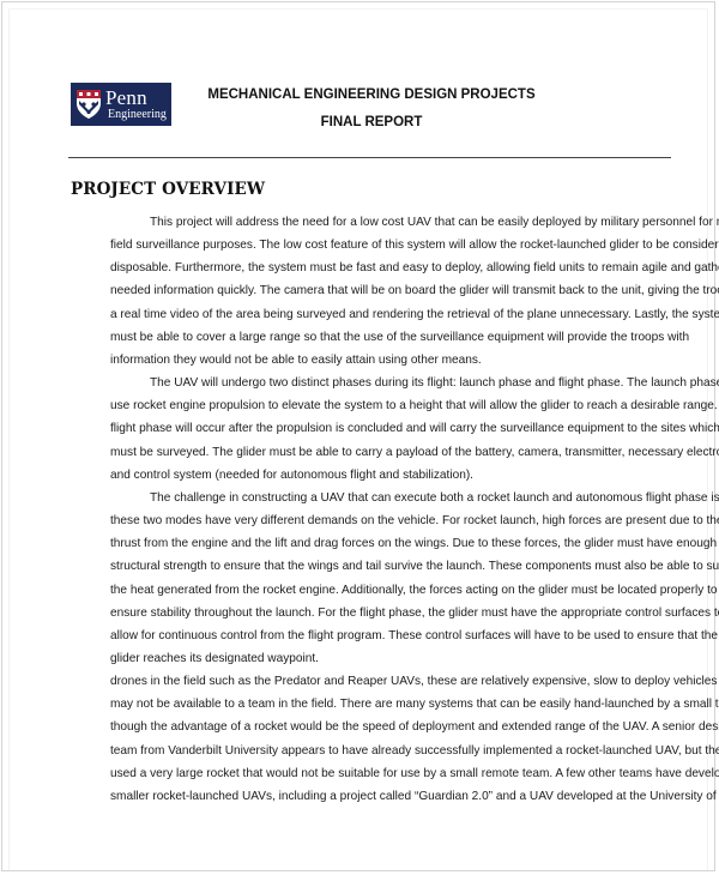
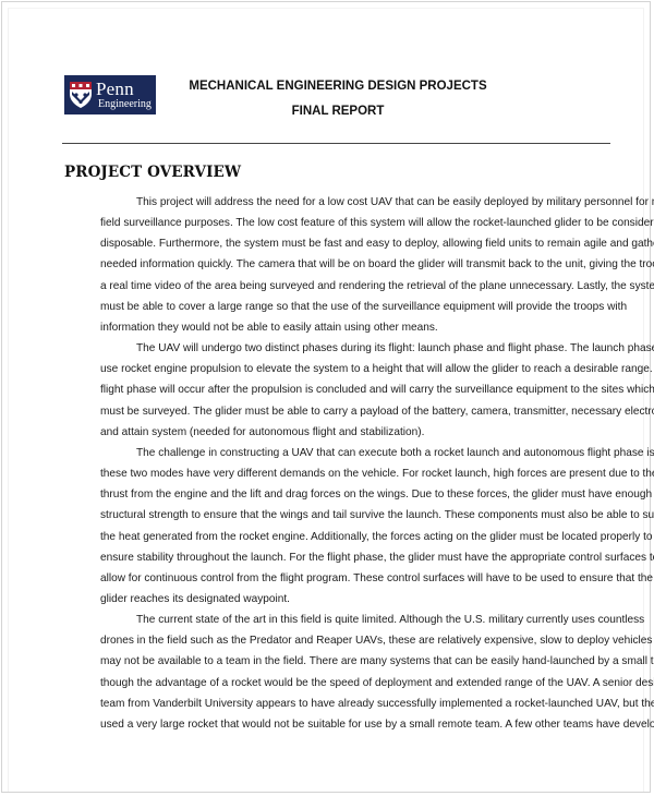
  Penn
  Engineering
  MECHANICAL ENGINEERING DESIGN PROJECTS
  FINAL REPORT
  PROJECT OVERVIEW
  This project will address the need for a low cost UAV that can be easily deployed by military personnel for
  field surveillance purposes. The low cost feature of this system will allow the rocket-launched glider to be consider
  disposable. Furthermore, the system must be fast and easy to deploy, allowing field units to remain agile and gath
  needed information quickly. The camera that will be on board the glider will transmit back to the unit, giving the tro
  a real time video of the area being surveyed and rendering the retrieval of the plane unnecessary. Lastly, the syste
  must be able to cover a large range so that the use of the surveillance equipment will provide the troops with
  information they would not be able to easily attain using other means.
  The UAV will undergo two distinct phases during its flight: launch phase and flight phase. The launch phas
  use rocket engine propulsion to elevate the system to a height that will allow the glider to reach a desirable range.
  flight phase will occur after the propulsion is concluded and will carry the surveillance equipment to the sites which
  must be surveyed. The glider must be able to carry a payload of the battery, camera, transmitter, necessary electr
- and control system (needed for autonomous flight and stabilization).
+ and attain system (needed for autonomous flight and stabilization).
  The challenge in constructing a UAV that can execute both a rocket launch and autonomous flight phase is
  these two modes have very different demands on the vehicle. For rocket launch, high forces are present due to th
  thrust from the engine and the lift and drag forces on the wings. Due to these forces, the glider must have enough
  structural strength to ensure that the wings and tail survive the launch. These components must also be able to su
  the heat generated from the rocket engine. Additionally, the forces acting on the glider must be located properly to
  ensure stability throughout the launch. For the flight phase, the glider must have the appropriate control surfaces t
  allow for continuous control from the flight program. These control surfaces will have to be used to ensure that the
  glider reaches its designated waypoint.
+ The current state of the art in this field is quite limited. Although the U.S. military currently uses countless
  drones in the field such as the Predator and Reaper UAVs, these are relatively expensive, slow to deploy vehicles
  may not be available to a team in the field. There are many systems that can be easily hand-launched by a small t
  though the advantage of a rocket would be the speed of deployment and extended range of the UAV. A senior des
  team from Vanderbilt University appears to have already successfully implemented a rocket-launched UAV, but th
  used a very large rocket that would not be suitable for use by a small remote team. A few other teams have develo
- smaller rocket-launched UAVs, including a project called “Guardian 2.0” and a UAV developed at the University of
